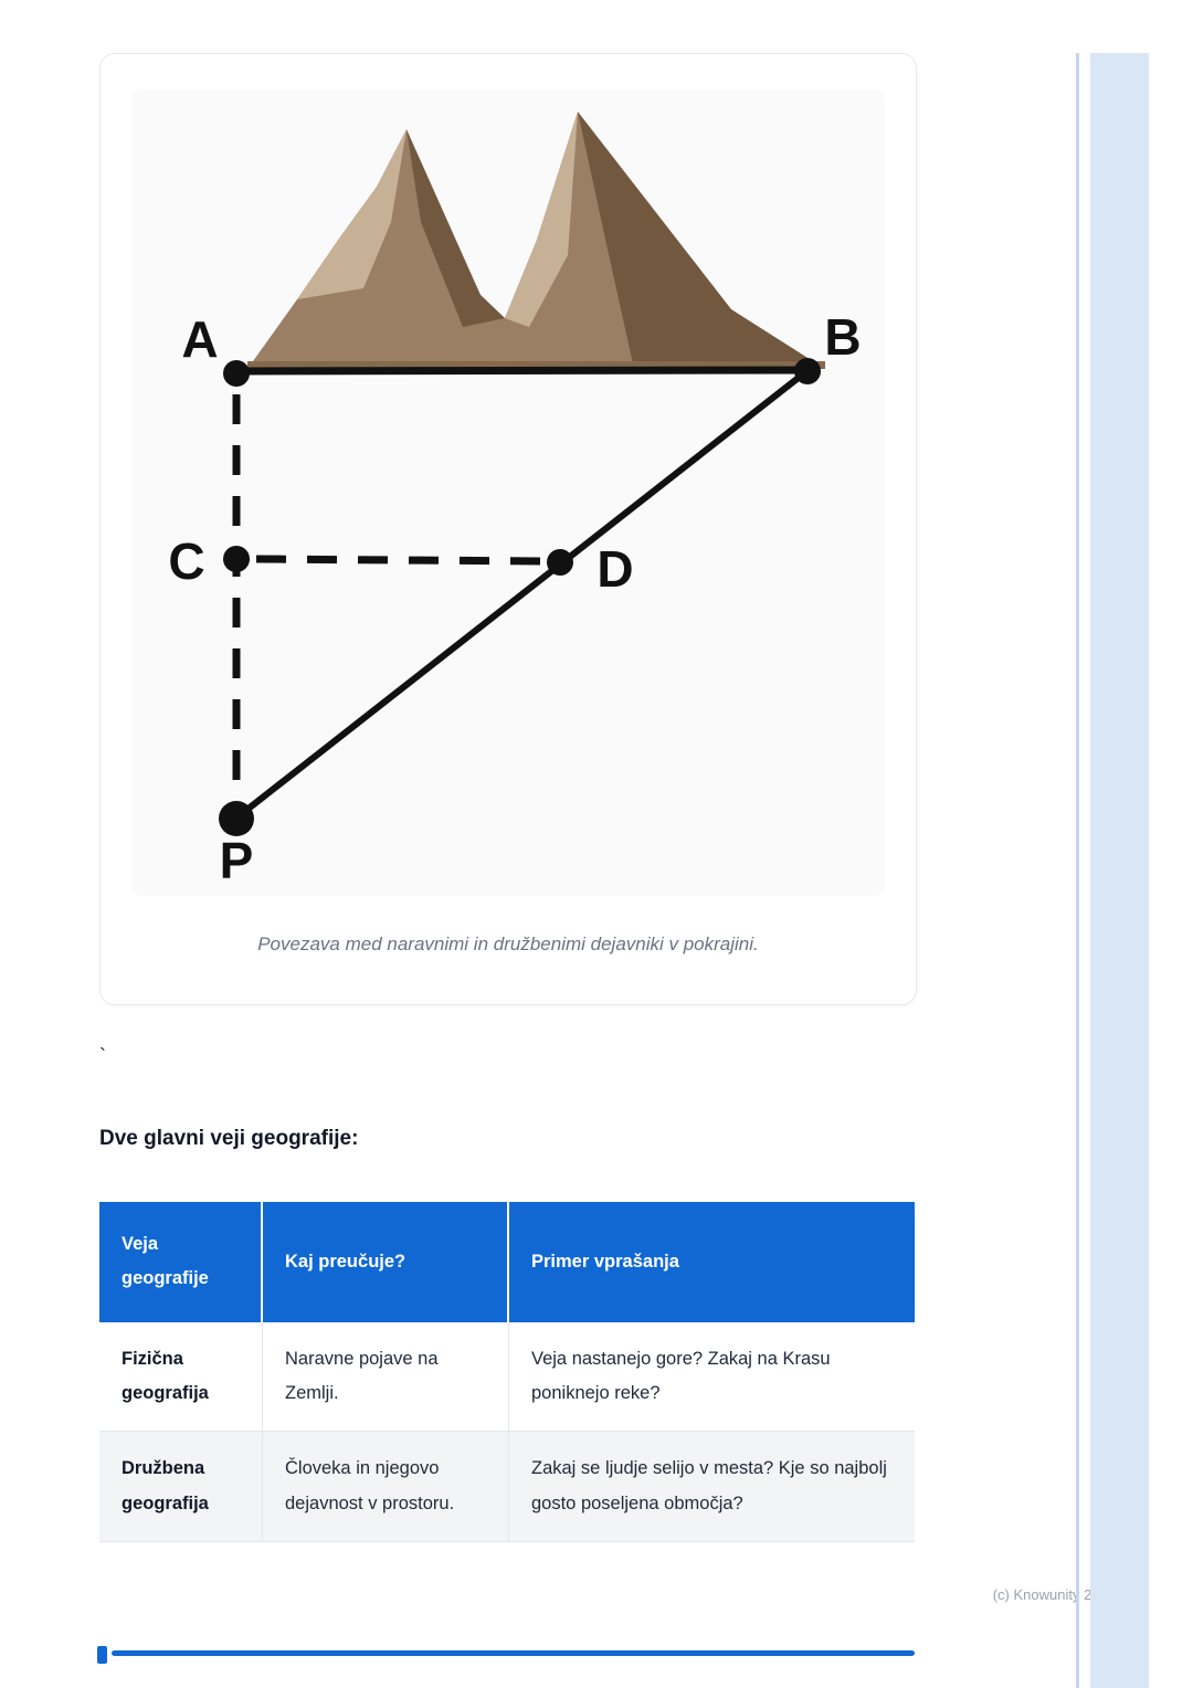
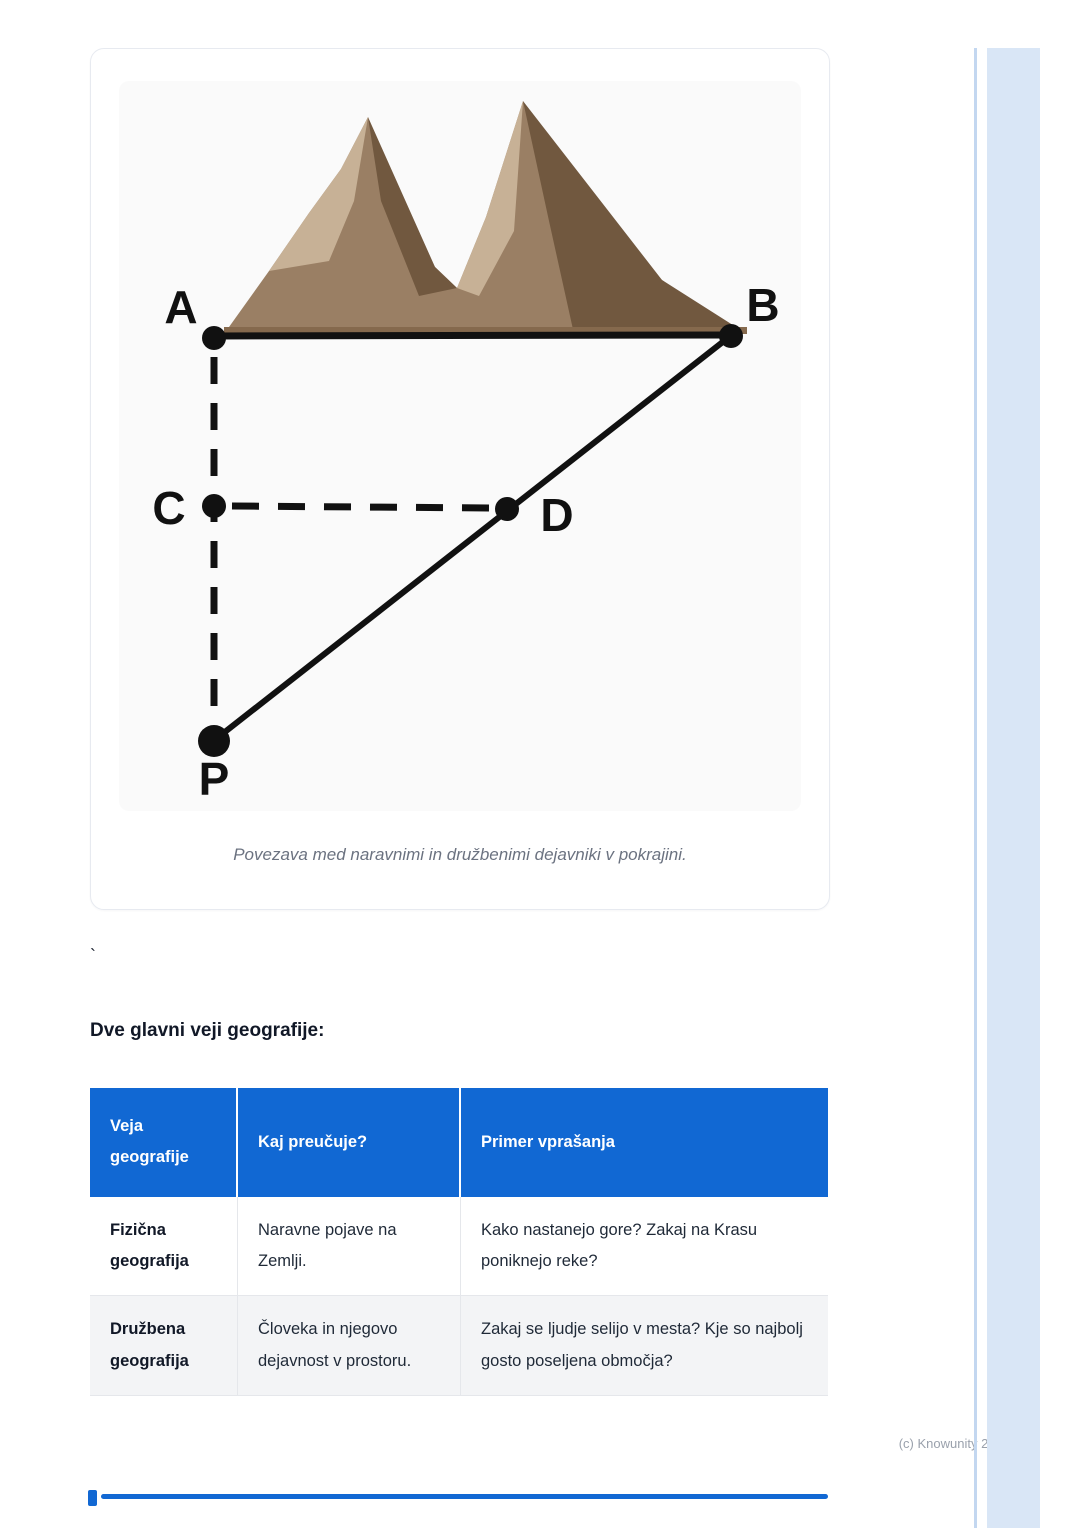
  A
  B
  C
  D
  P
  Povezava med naravnimi in družbenimi dejavniki v pokrajini.
  `
  Dve glavni veji geografije:
  Veja geografije	Kaj preučuje?	Primer vprašanja
- Fizična geografija	Naravne pojave na Zemlji.	Veja nastanejo gore? Zakaj na Krasu poniknejo reke?
+ Fizična geografija	Naravne pojave na Zemlji.	Kako nastanejo gore? Zakaj na Krasu poniknejo reke?
  Družbena geografija	Človeka in njegovo dejavnost v prostoru.	Zakaj se ljudje selijo v mesta? Kje so najbolj gosto poseljena območja?
  (c) Knowunit 2
